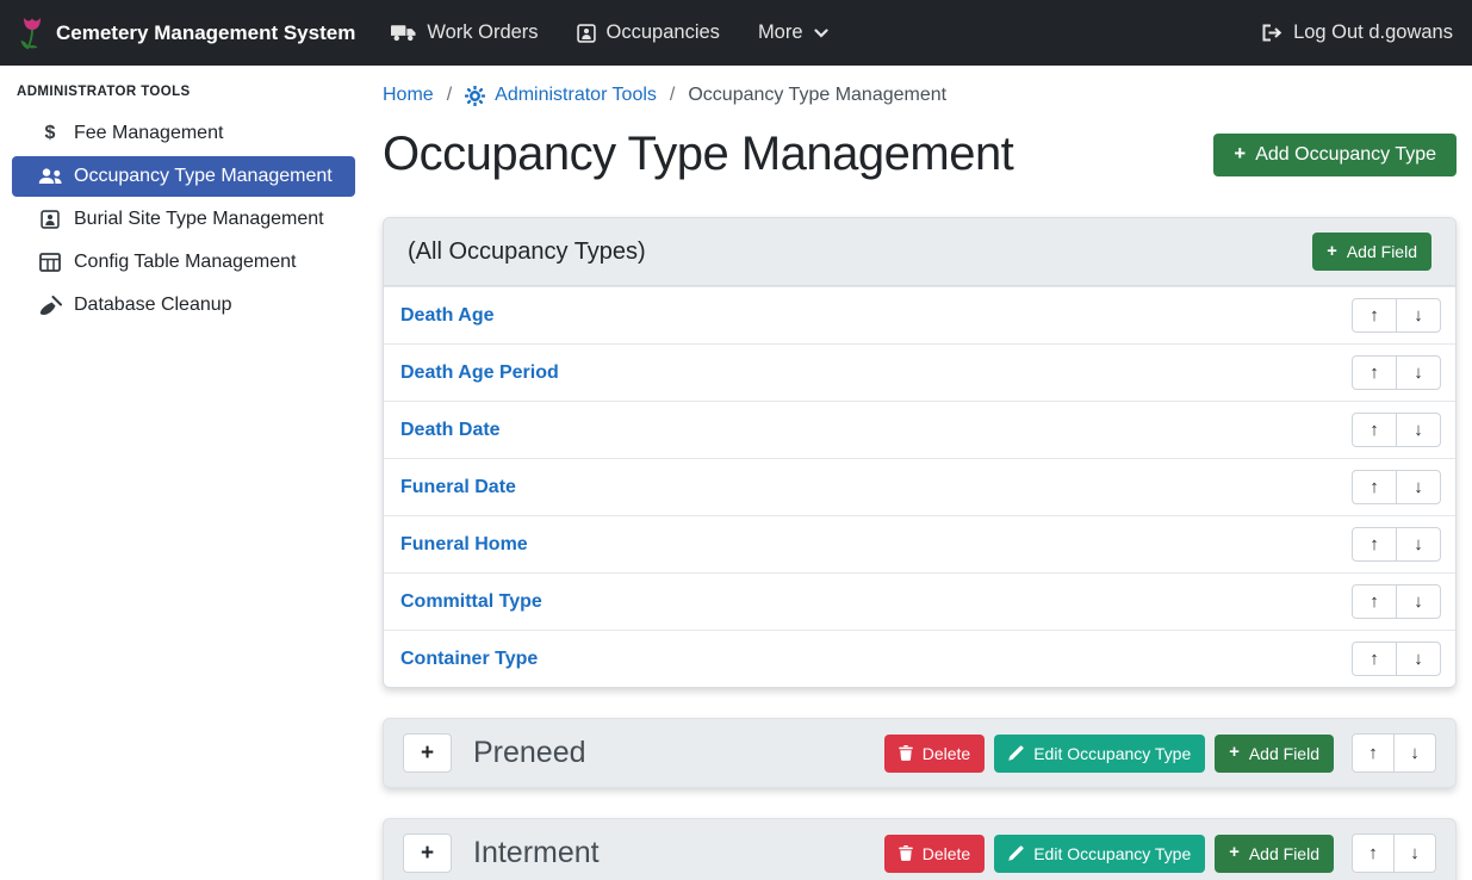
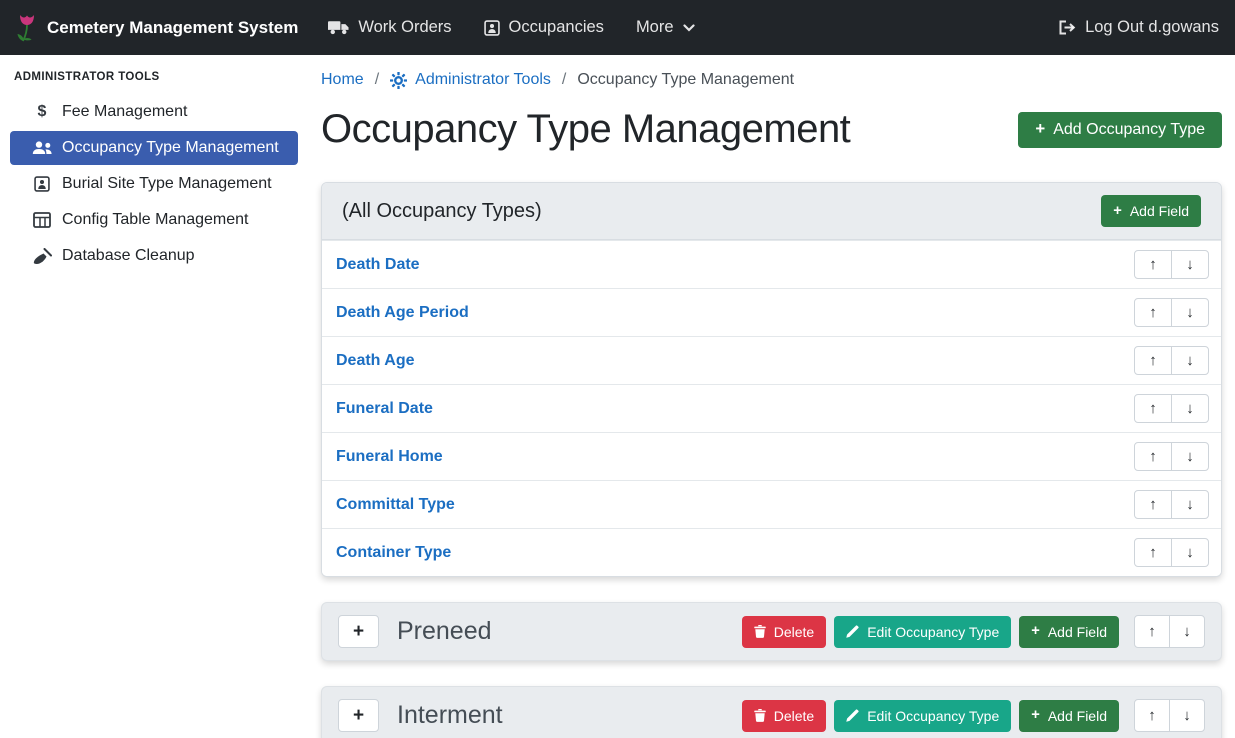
  Cemetery Management System
  Work Orders
  Occupancies
  More
  Log Out d.gowans
  ADMINISTRATOR TOOLS
  $
  Fee Management
  Occupancy Type Management
  Burial Site Type Management
  Config Table Management
  Database Cleanup
  Home
  /
  Administrator Tools
  /
  Occupancy Type Management
  Occupancy Type Management
  +
  Add Occupancy Type
  (All Occupancy Types)
  +
  Add Field
- Death Age
+ Death Date
  ↑
  ↓
  Death Age Period
  ↑
  ↓
- Death Date
+ Death Age
  ↑
  ↓
  Funeral Date
  ↑
  ↓
  Funeral Home
  ↑
  ↓
  Committal Type
  ↑
  ↓
  Container Type
  ↑
  ↓
  +
  Preneed
  Delete
  Edit Occupancy Type
  +
  Add Field
  ↑
  ↓
  +
  Interment
  Delete
  Edit Occupancy Type
  +
  Add Field
  ↑
  ↓
